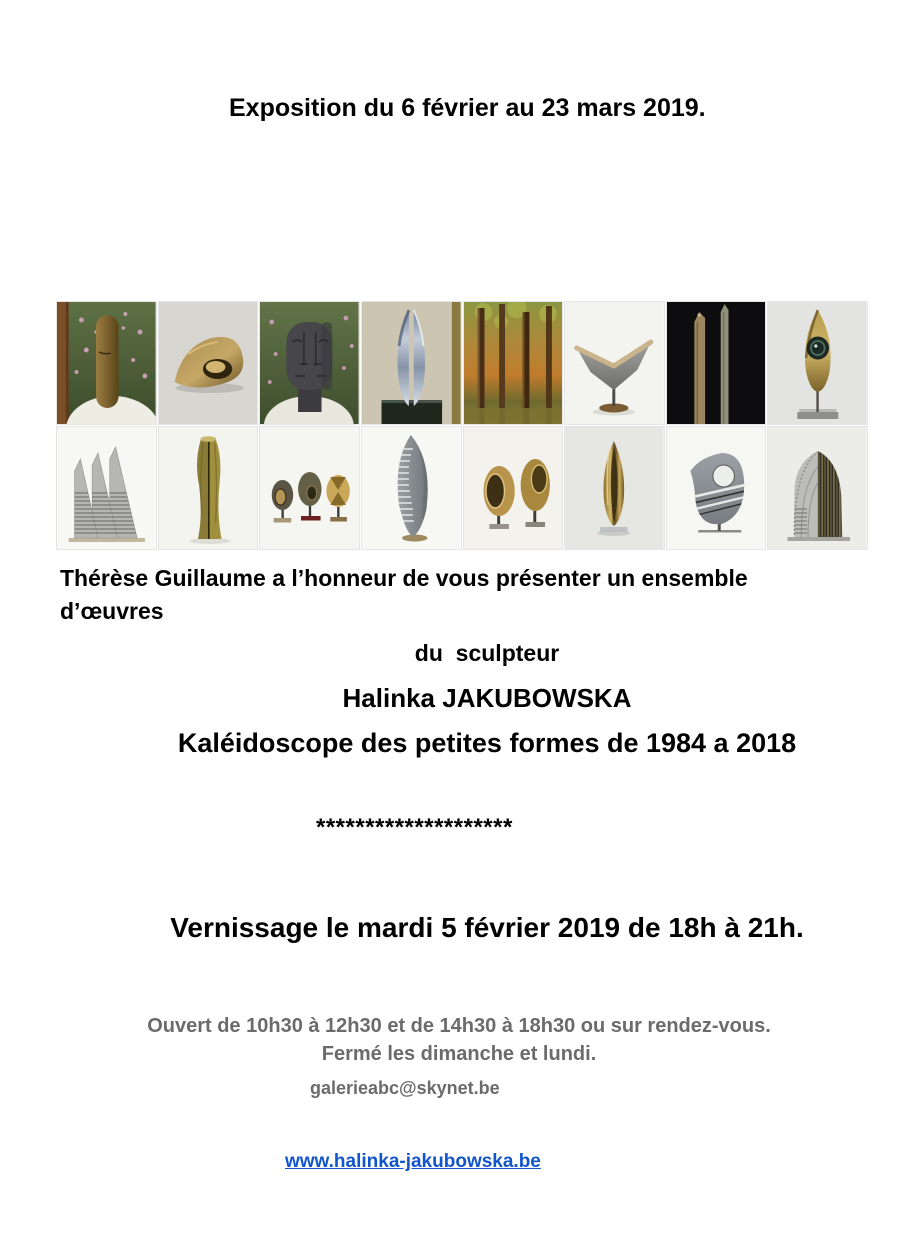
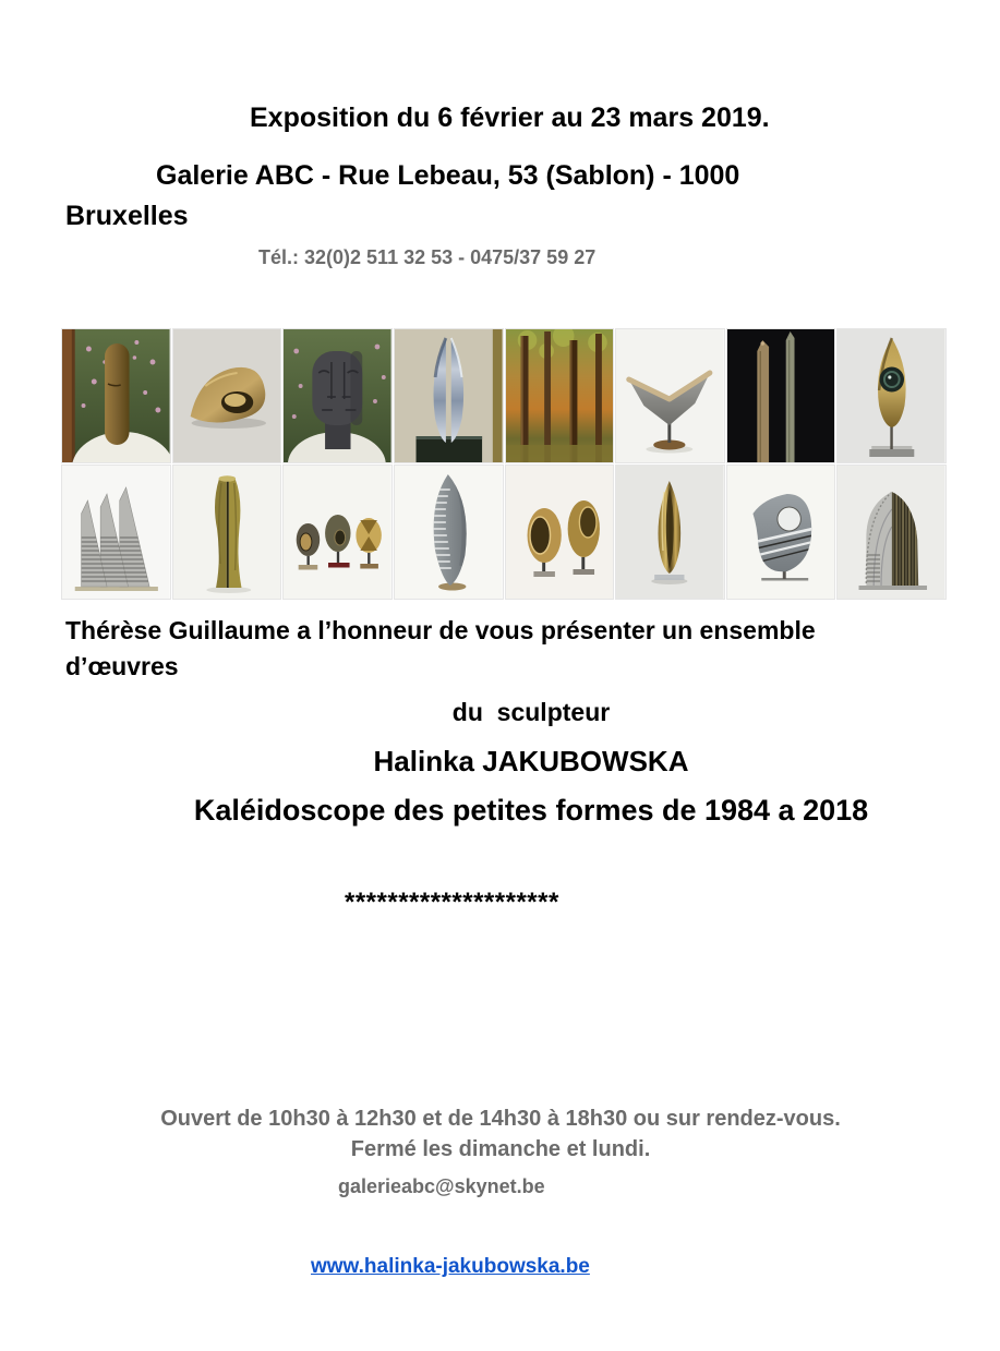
  Exposition du 6 février au 23 mars 2019.
+ Galerie ABC - Rue Lebeau, 53 (Sablon) - 1000 Bruxelles
+ Tél.: 32(0)2 511 32 53 - 0475/37 59 27
  Thérèse Guillaume a l’honneur de vous présenter un ensemble d’œuvres
  du sculpteur
  Halinka JAKUBOWSKA
  Kaléidoscope des petites formes de 1984 a 2018
  ********************
- Vernissage le mardi 5 février 2019 de 18h à 21h.
  Ouvert de 10h30 à 12h30 et de 14h30 à 18h30 ou sur rendez-vous. Fermé les dimanche et lundi.
  galerieabc@skynet.be
  www.halinka-jakubowska.be
